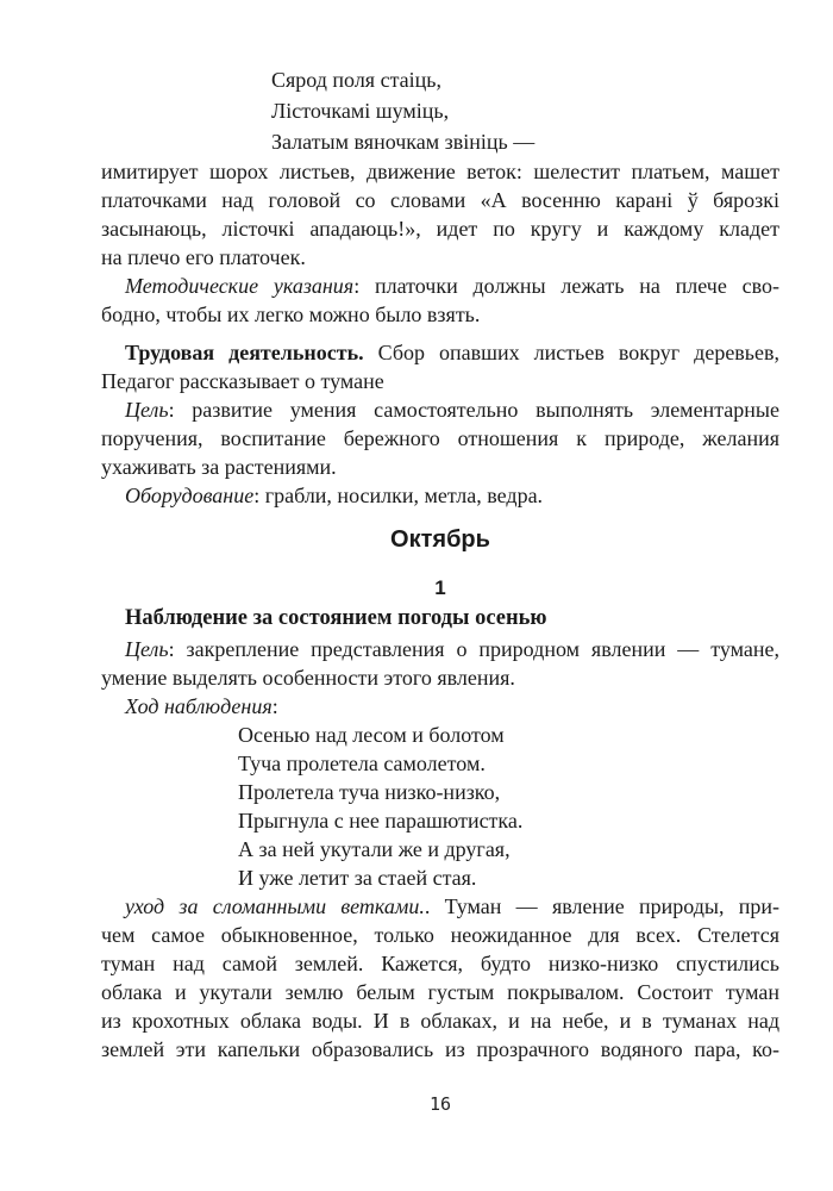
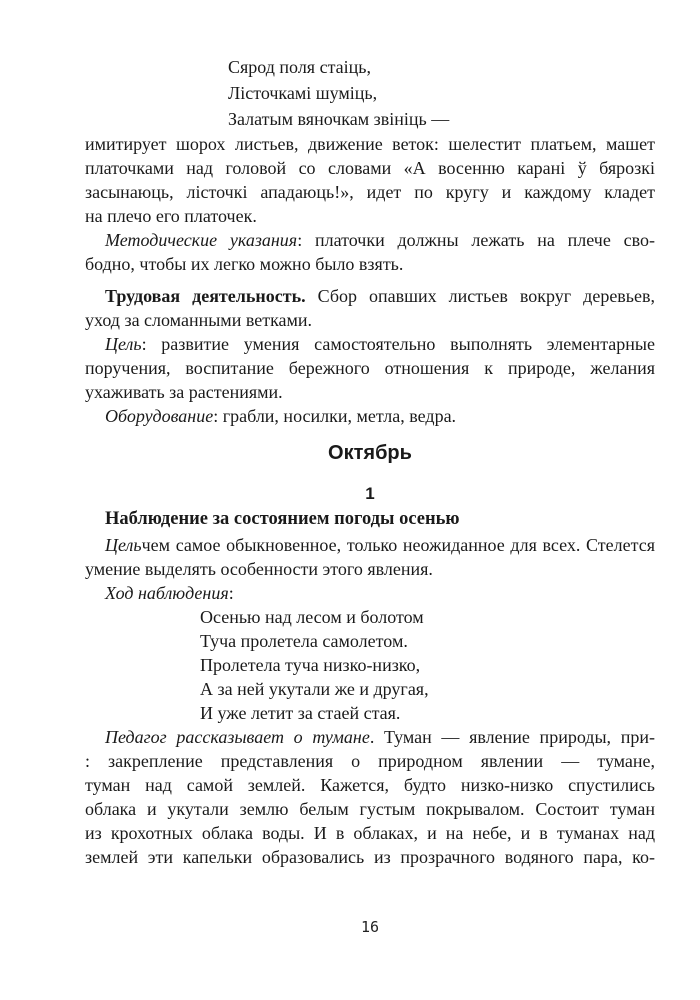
  Сярод поля стаіць,
  Лісточкамі шуміць,
  Залатым вяночкам звініць —
  имитирует шорох листьев, движение веток: шелестит платьем, машет
  платочками над головой со словами «А восенню карані ў бярозкі
  засынаюць, лісточкі ападаюць!», идет по кругу и каждому кладет
  на плечо его платочек.
  Методические указания: платочки должны лежать на плече сво-
  бодно, чтобы их легко можно было взять.
  Трудовая деятельность. Сбор опавших листьев вокруг деревьев,
- Педагог рассказывает о тумане
+ уход за сломанными ветками.
  Цель: развитие умения самостоятельно выполнять элементарные
  поручения, воспитание бережного отношения к природе, желания
  ухаживать за растениями.
  Оборудование: грабли, носилки, метла, ведра.
  Октябрь
  1
  Наблюдение за состоянием погоды осенью
- Цель: закрепление представления о природном явлении — тумане,
+ Цельчем самое обыкновенное, только неожиданное для всех. Стелется
  умение выделять особенности этого явления.
  Ход наблюдения:
  Осенью над лесом и болотом
  Туча пролетела самолетом.
  Пролетела туча низко-низко,
- Прыгнула с нее парашютистка.
  А за ней укутали же и другая,
  И уже летит за стаей стая.
- уход за сломанными ветками.. Туман — явление природы, при-
+ Педагог рассказывает о тумане. Туман — явление природы, при-
- чем самое обыкновенное, только неожиданное для всех. Стелется
+ : закрепление представления о природном явлении — тумане,
  туман над самой землей. Кажется, будто низко-низко спустились
  облака и укутали землю белым густым покрывалом. Состоит туман
  из крохотных облака воды. И в облаках, и на небе, и в туманах над
  землей эти капельки образовались из прозрачного водяного пара, ко-
  16
